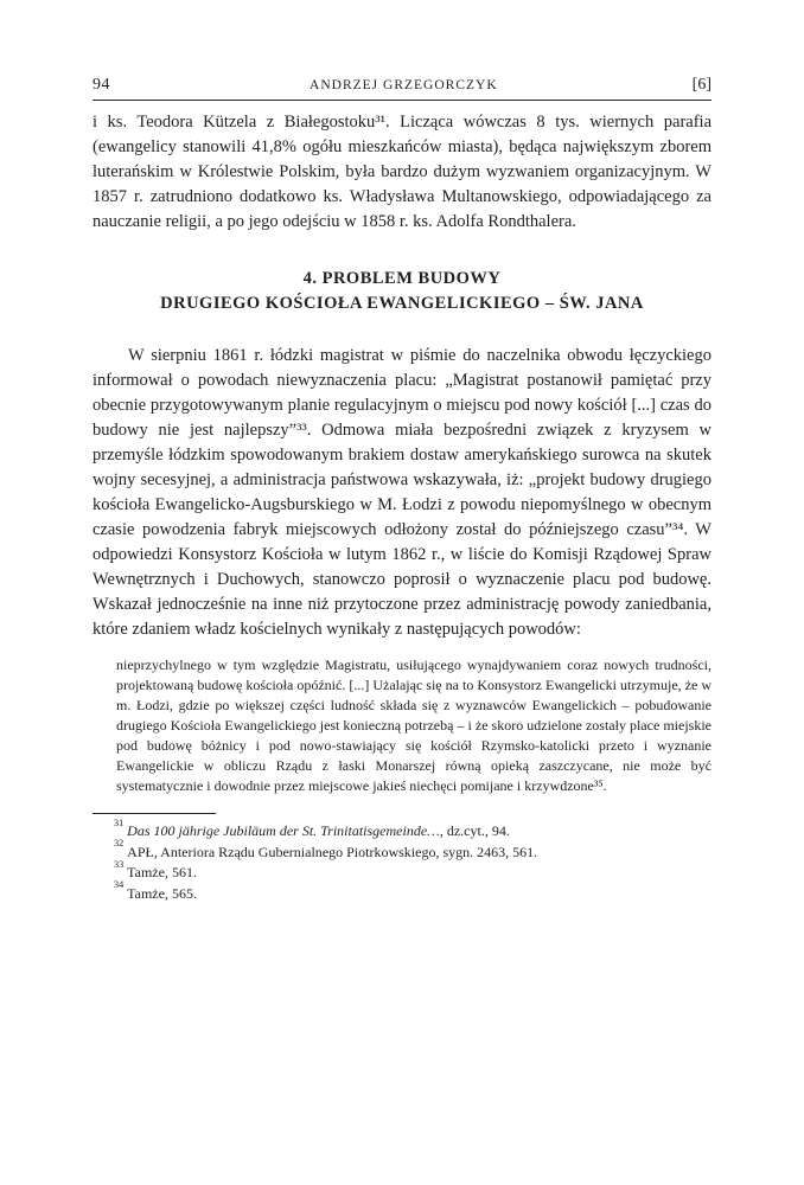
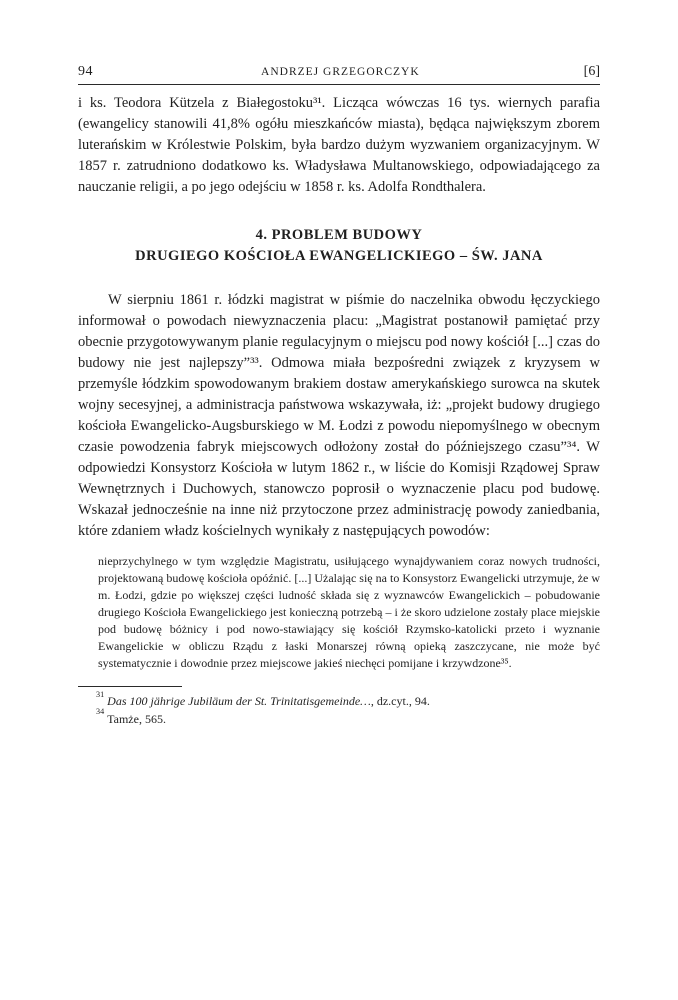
  94
  ANDRZEJ GRZEGORCZYK
  [6]
- i ks. Teodora Kützela z Białegostoku³¹. Licząca wówczas 8 tys. wiernych parafia (ewangelicy stanowili 41,8% ogółu mieszkańców miasta), będąca największym zborem luterańskim w Królestwie Polskim, była bardzo dużym wyzwaniem organizacyjnym. W 1857 r. zatrudniono dodatkowo ks. Władysława Multanowskiego, odpowiadającego za nauczanie religii, a po jego odejściu w 1858 r. ks. Adolfa Rondthalera.
+ i ks. Teodora Kützela z Białegostoku³¹. Licząca wówczas 16 tys. wiernych parafia (ewangelicy stanowili 41,8% ogółu mieszkańców miasta), będąca największym zborem luterańskim w Królestwie Polskim, była bardzo dużym wyzwaniem organizacyjnym. W 1857 r. zatrudniono dodatkowo ks. Władysława Multanowskiego, odpowiadającego za nauczanie religii, a po jego odejściu w 1858 r. ks. Adolfa Rondthalera.
  4. PROBLEM BUDOWY
  DRUGIEGO KOŚCIOŁA EWANGELICKIEGO – ŚW. JANA
  W sierpniu 1861 r. łódzki magistrat w piśmie do naczelnika obwodu łęczyckiego informował o powodach niewyznaczenia placu: „Magistrat postanowił pamiętać przy obecnie przygotowywanym planie regulacyjnym o miejscu pod nowy kościół [...] czas do budowy nie jest najlepszy”³³. Odmowa miała bezpośredni związek z kryzysem w przemyśle łódzkim spowodowanym brakiem dostaw amerykańskiego surowca na skutek wojny secesyjnej, a administracja państwowa wskazywała, iż: „projekt budowy drugiego kościoła Ewangelicko-Augsburskiego w M. Łodzi z powodu niepomyślnego w obecnym czasie powodzenia fabryk miejscowych odłożony został do późniejszego czasu”³⁴. W odpowiedzi Konsystorz Kościoła w lutym 1862 r., w liście do Komisji Rządowej Spraw Wewnętrznych i Duchowych, stanowczo poprosił o wyznaczenie placu pod budowę. Wskazał jednocześnie na inne niż przytoczone przez administrację powody zaniedbania, które zdaniem władz kościelnych wynikały z następujących powodów:
  nieprzychylnego w tym względzie Magistratu, usiłującego wynajdywaniem coraz nowych trudności, projektowaną budowę kościoła opóźnić. [...] Użalając się na to Konsystorz Ewangelicki utrzymuje, że w m. Łodzi, gdzie po większej części ludność składa się z wyznawców Ewangelickich – pobudowanie drugiego Kościoła Ewangelickiego jest konieczną potrzebą – i że skoro udzielone zostały place miejskie pod budowę bóżnicy i pod nowo-stawiający się kościół Rzymsko-katolicki przeto i wyznanie Ewangelickie w obliczu Rządu z łaski Monarszej równą opieką zaszczycane, nie może być systematycznie i dowodnie przez miejscowe jakieś niechęci pomijane i krzywdzone³⁵.
  31Das 100 jährige Jubiläum der St. Trinitatisgemeinde…, dz.cyt., 94.
- 32APŁ, Anteriora Rządu Gubernialnego Piotrkowskiego, sygn. 2463, 561.
- 33Tamże, 561.
  34Tamże, 565.
